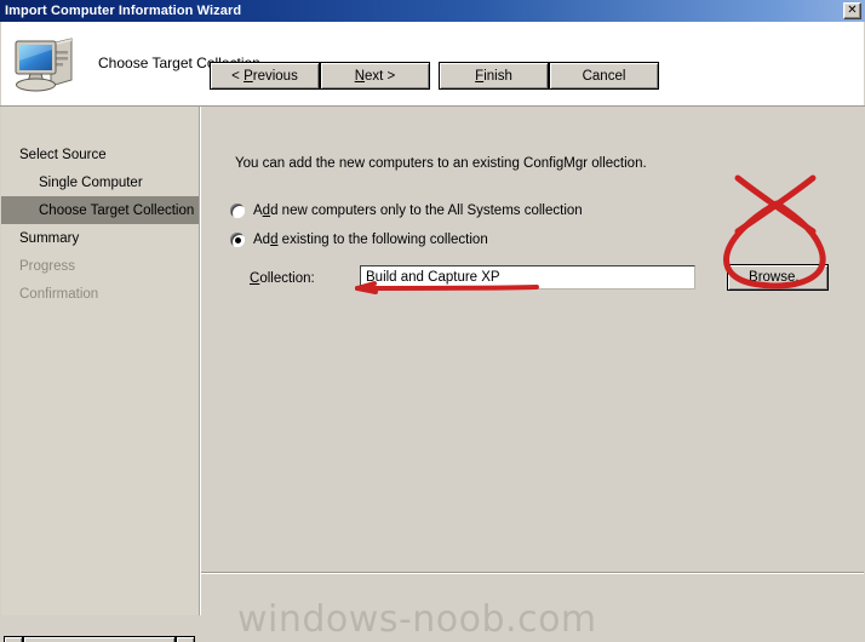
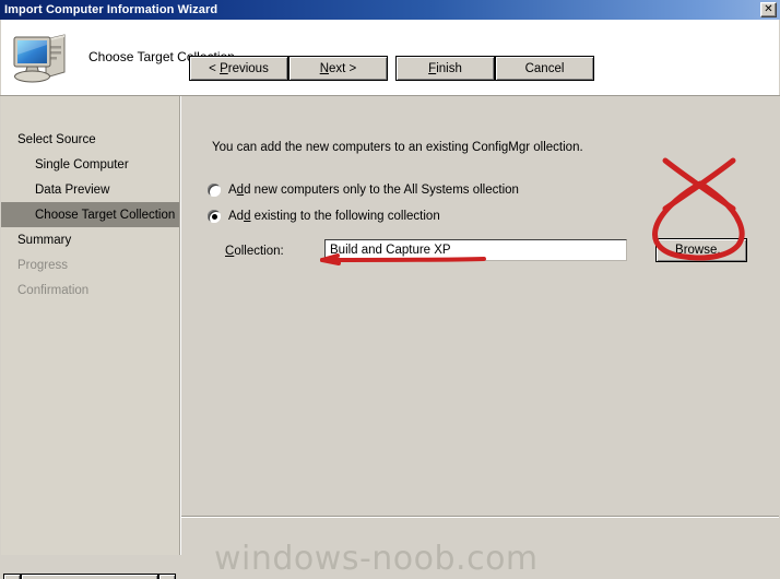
  Import Computer Information Wizard
  ✕
  Select Source
  Single Computer
+ Data Preview
  Choose Target Collection
  Summary
  Progress
  Confirmation
  You can add the new computers to an existing ConfigMgr ollection.
- Add new computers only to the All Systems collection
+ Add new computers only to the All Systems ollection
  Add existing to the following collection
  Collection:
  Build and Capture XP
  Browse...
  < Previous
  Next >
  Finish
  Cancel
  windows-noob.com
